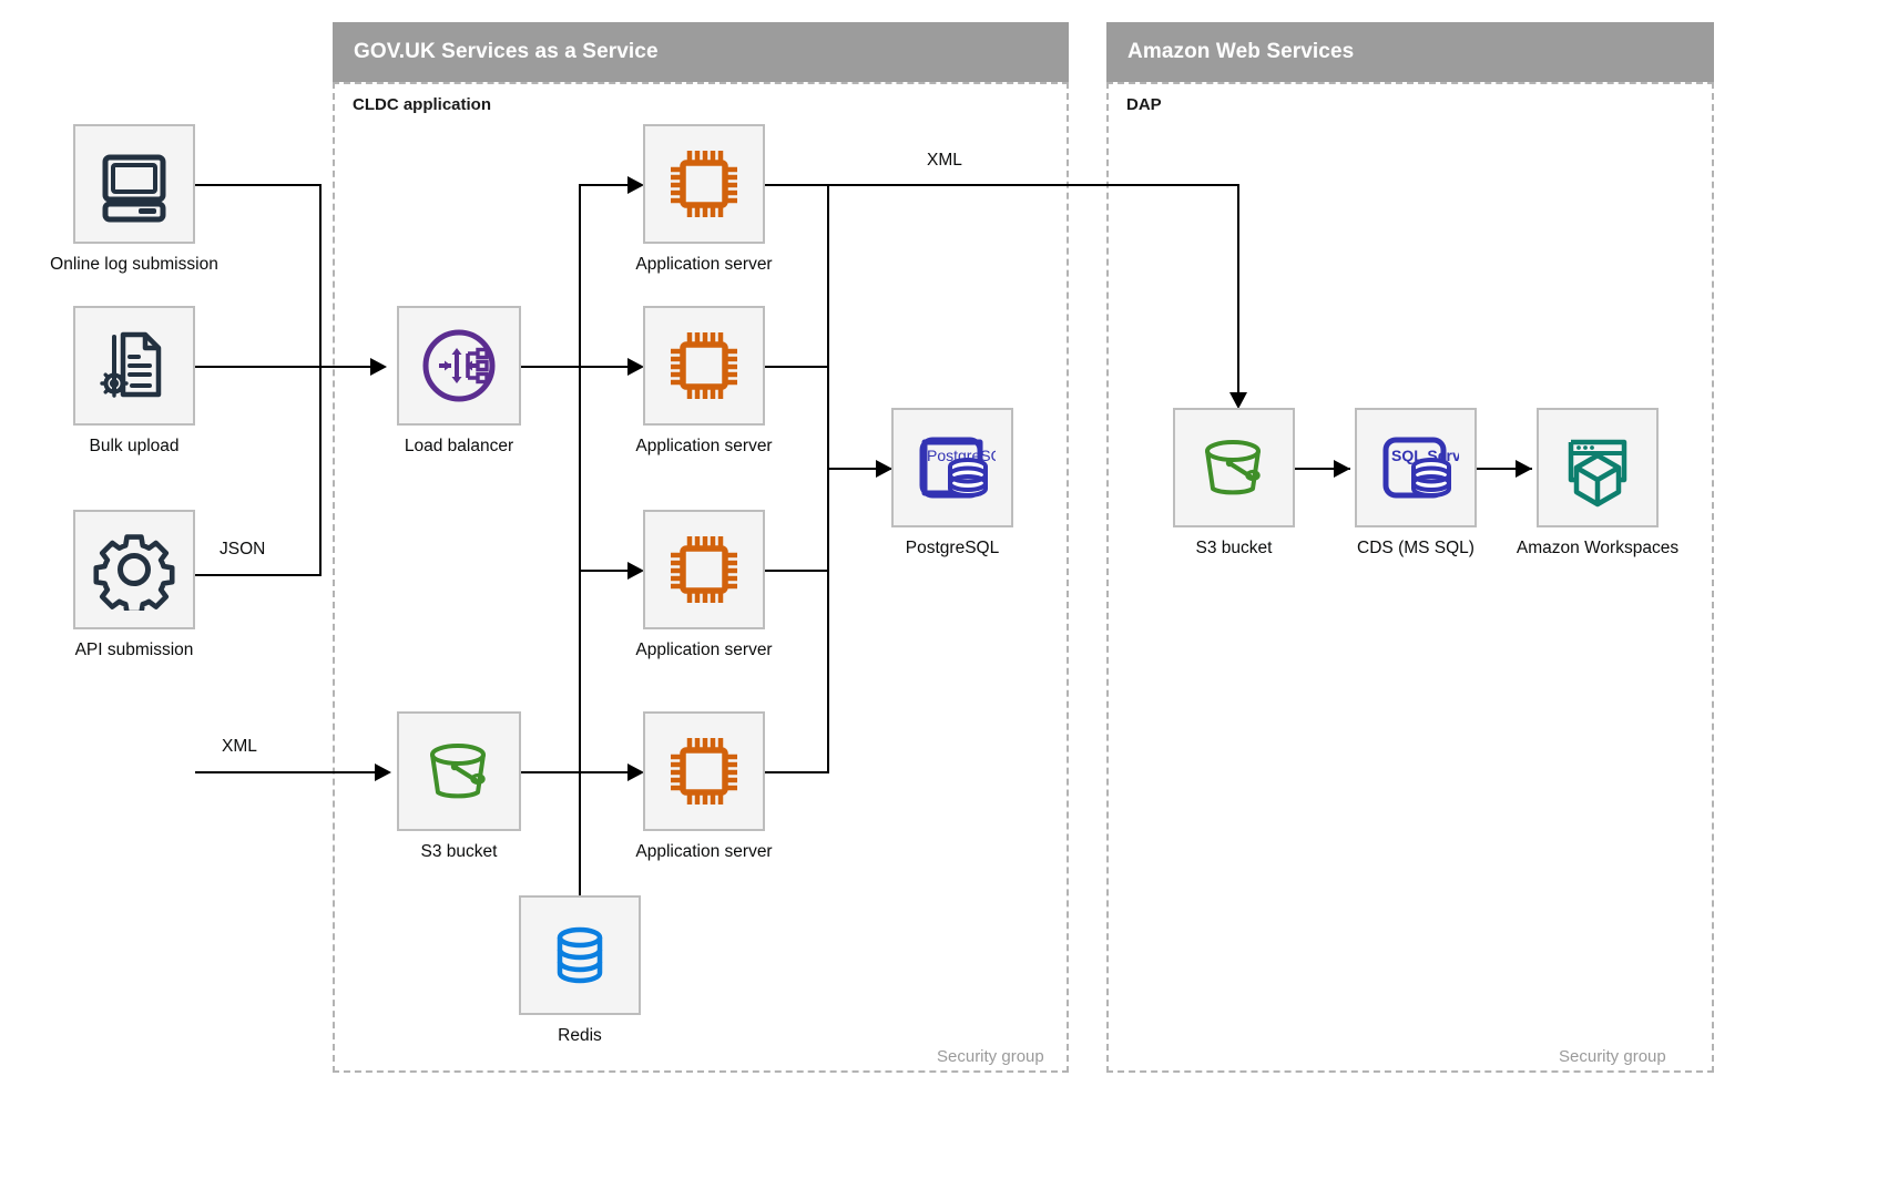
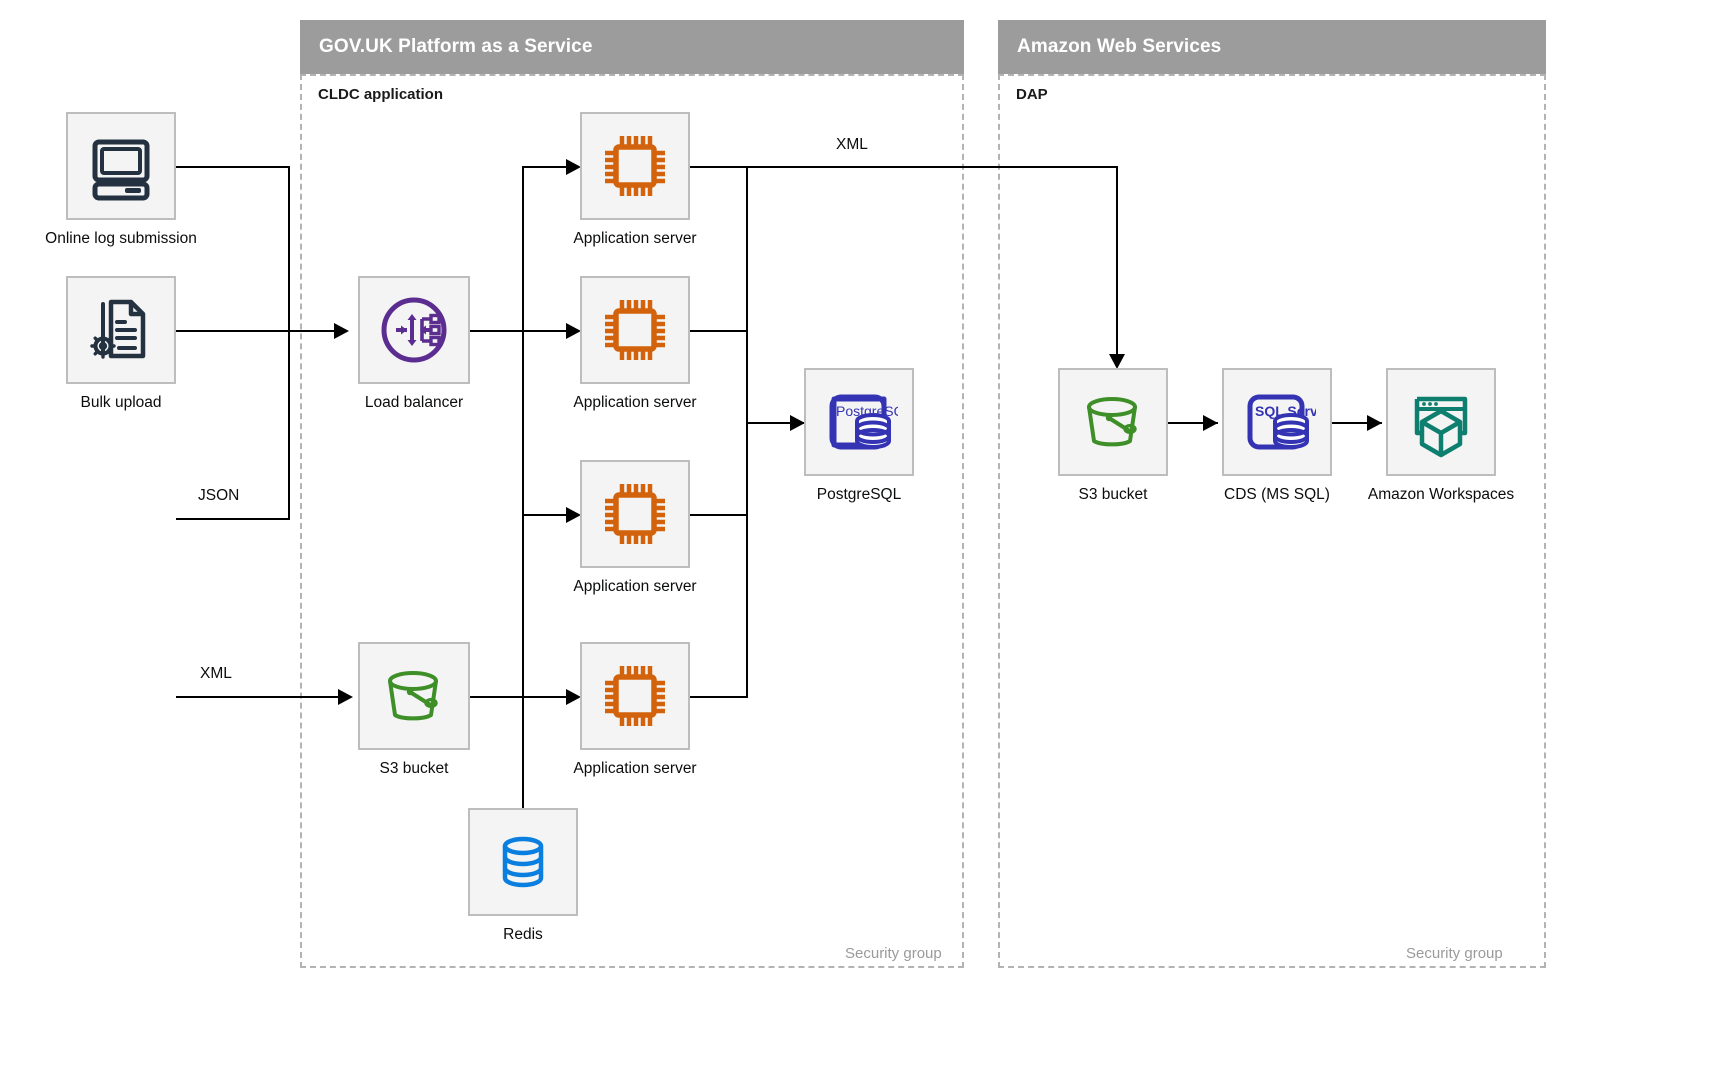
- GOV.UK Services as a Service
+ GOV.UK Platform as a Service
  Amazon Web Services
  CLDC application
  DAP
  Security group
  Security group
  JSON
  XML
  XML
  Online log submission
  Bulk upload
- API submission
  Load balancer
  Application server
  Application server
  Application server
  Application server
  PostgreS
  PostgreSQL
  S3 bucket
  Redis
  S3 bucket
  SQL Serv
  CDS (MS SQL)
  Amazon Workspaces
